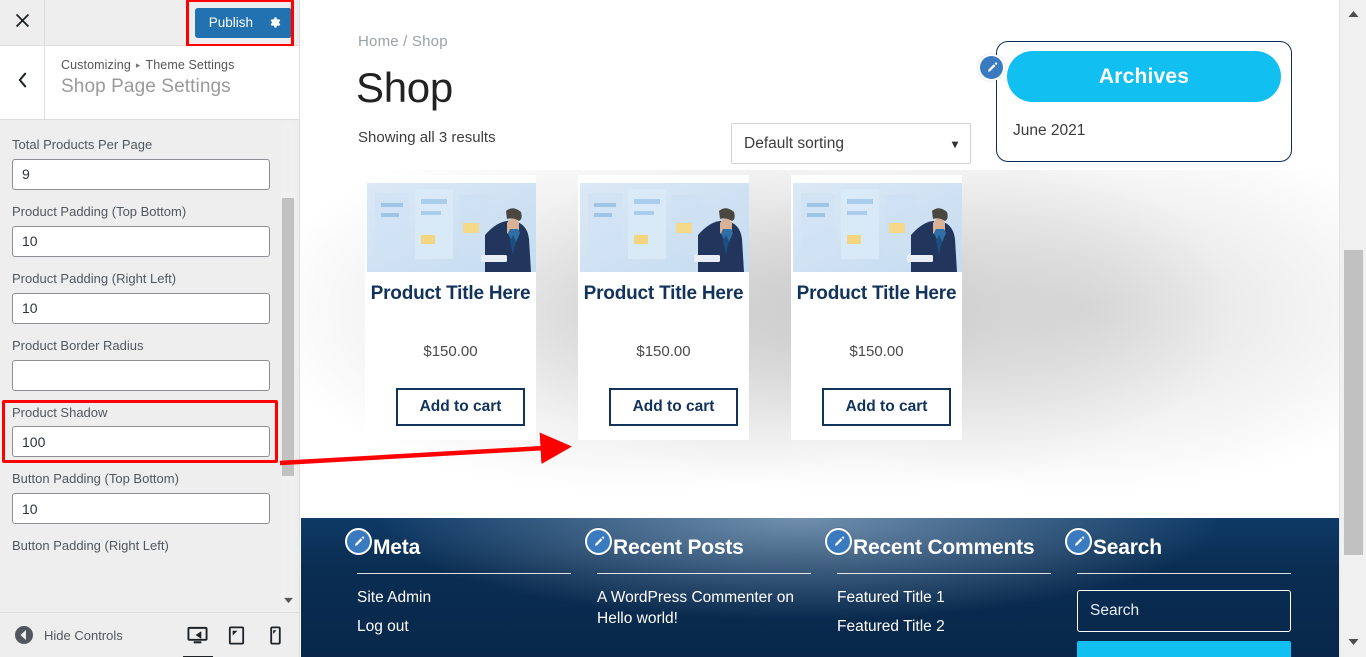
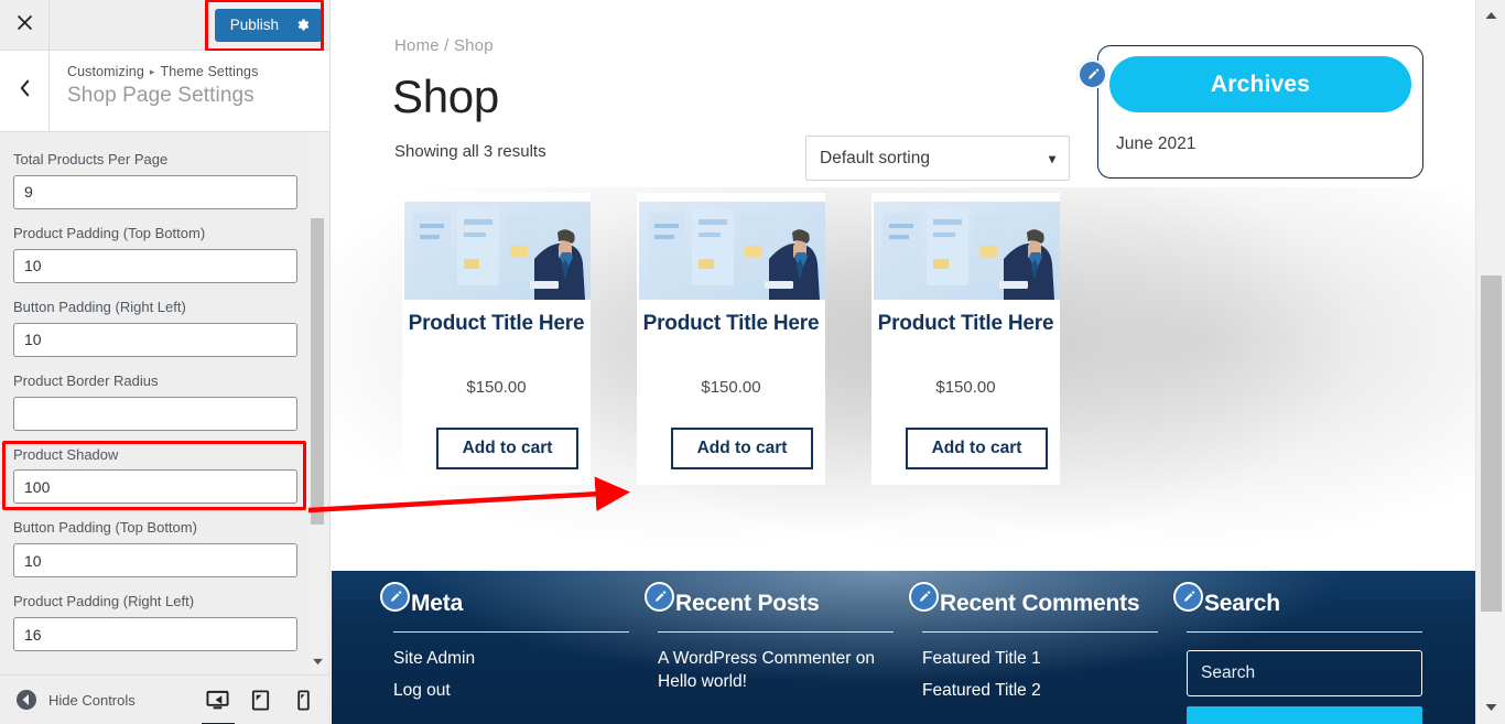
  Publish
  Customizing
  ▸
  Theme Settings
  Shop Page Settings
  Total Products Per Page
  9
  Product Padding (Top Bottom)
  10
- Product Padding (Right Left)
+ Button Padding (Right Left)
  10
  Product Border Radius
  Product Shadow
  100
  Button Padding (Top Bottom)
  10
- Button Padding (Right Left)
+ Product Padding (Right Left)
+ 16
  Hide Controls
  Home / Shop
  Shop
  Showing all 3 results
  Default sorting
  ▾
  Archives
  June 2021
  Product Title Here
  $150.00
  Add to cart
  Product Title Here
  $150.00
  Add to cart
  Product Title Here
  $150.00
  Add to cart
  Meta
  Site Admin
  Log out
  Recent Posts
  A WordPress Commenter on Hello world!
  Recent Comments
  Featured Title 1
  Featured Title 2
  Search
  Search
